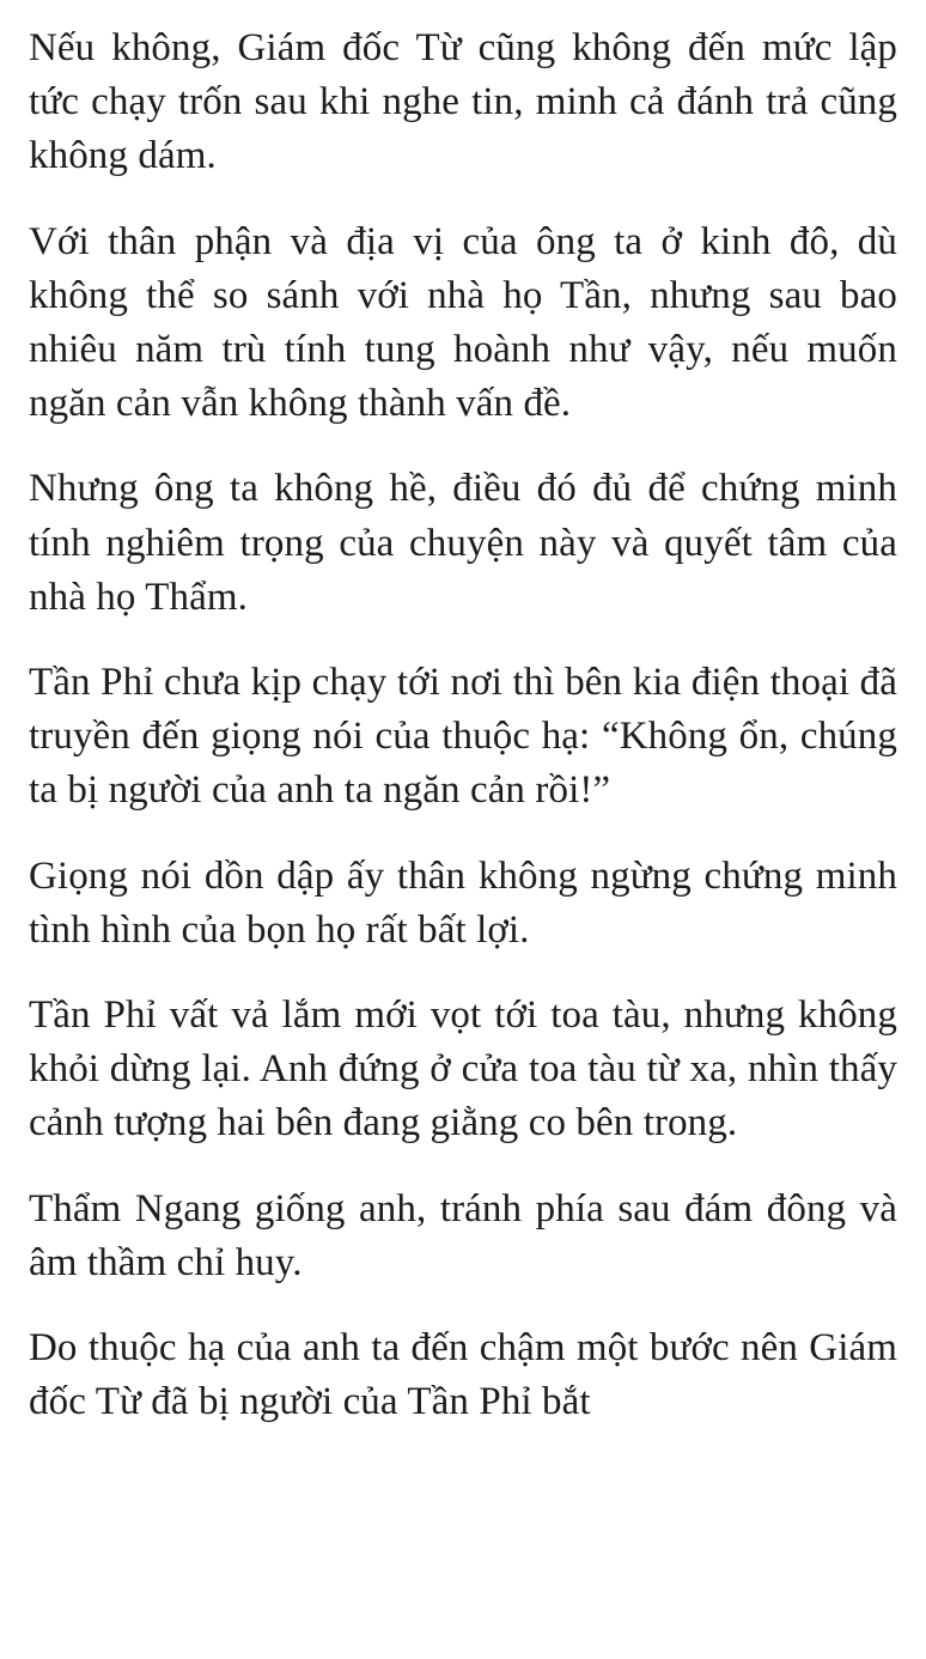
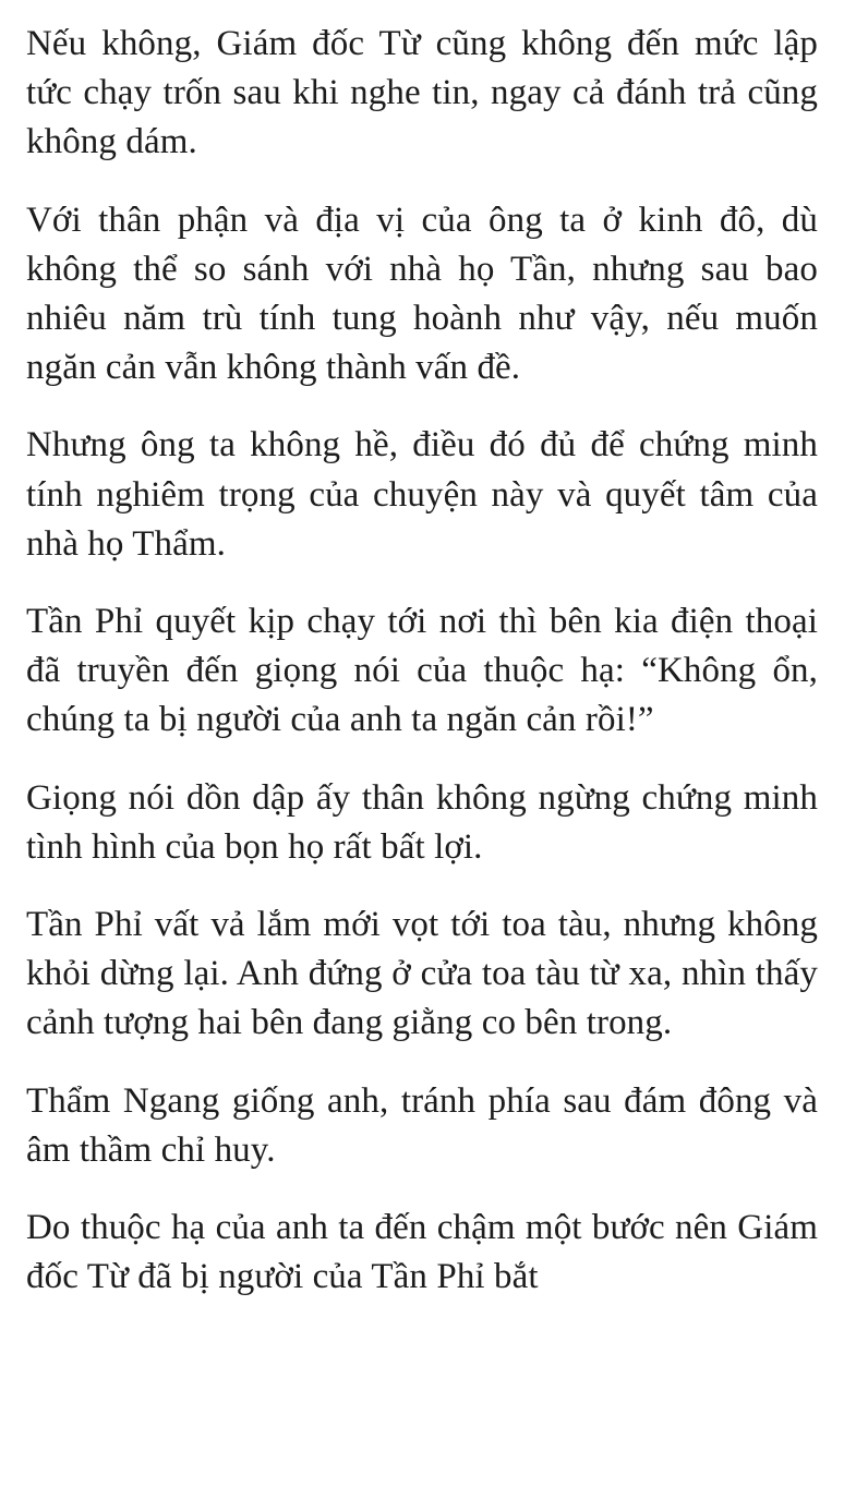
- Nếu không, Giám đốc Từ cũng không đến mức lập tức chạy trốn sau khi nghe tin, minh cả đánh trả cũng không dám.
+ Nếu không, Giám đốc Từ cũng không đến mức lập tức chạy trốn sau khi nghe tin, ngay cả đánh trả cũng không dám.
  Với thân phận và địa vị của ông ta ở kinh đô, dù không thể so sánh với nhà họ Tần, nhưng sau bao nhiêu năm trù tính tung hoành như vậy, nếu muốn ngăn cản vẫn không thành vấn đề.
  Nhưng ông ta không hề, điều đó đủ để chứng minh tính nghiêm trọng của chuyện này và quyết tâm của nhà họ Thẩm.
- Tần Phỉ chưa kịp chạy tới nơi thì bên kia điện thoại đã truyền đến giọng nói của thuộc hạ: “Không ổn, chúng ta bị người của anh ta ngăn cản rồi!”
+ Tần Phỉ quyết kịp chạy tới nơi thì bên kia điện thoại đã truyền đến giọng nói của thuộc hạ: “Không ổn, chúng ta bị người của anh ta ngăn cản rồi!”
  Giọng nói dồn dập ấy thân không ngừng chứng minh tình hình của bọn họ rất bất lợi.
  Tần Phỉ vất vả lắm mới vọt tới toa tàu, nhưng không khỏi dừng lại. Anh đứng ở cửa toa tàu từ xa, nhìn thấy cảnh tượng hai bên đang giằng co bên trong.
  Thẩm Ngang giống anh, tránh phía sau đám đông và âm thầm chỉ huy.
  Do thuộc hạ của anh ta đến chậm một bước nên Giám đốc Từ đã bị người của Tần Phỉ bắt
